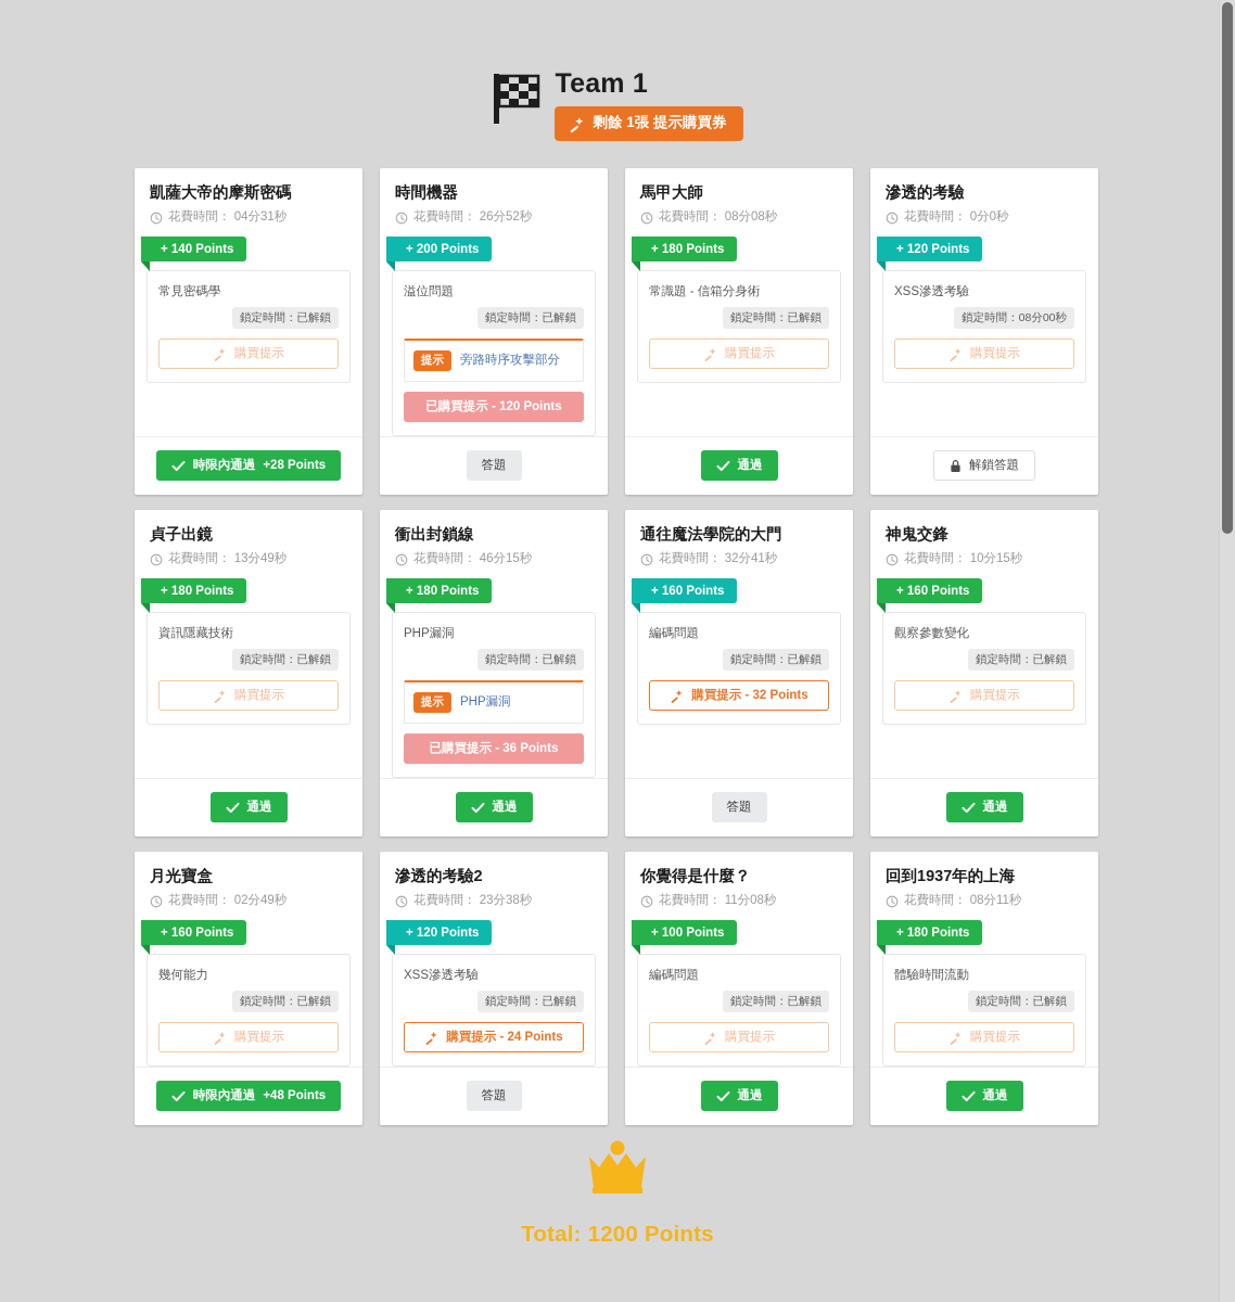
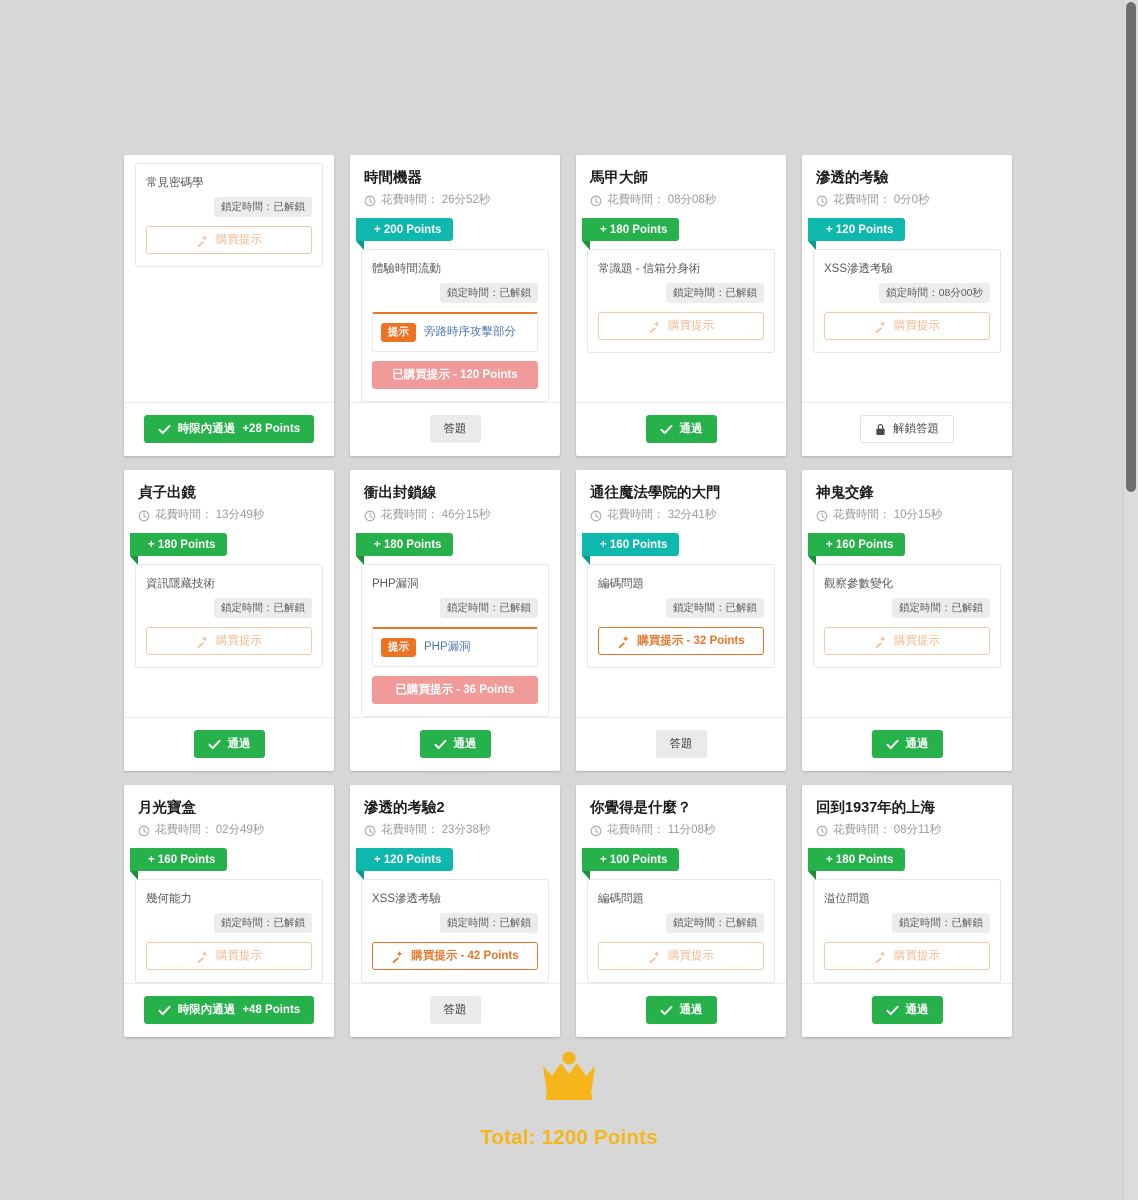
- Team 1
- 剩餘 1張 提示購買券
- 凱薩大帝的摩斯密碼
- 花費時間： 04分31秒
- + 140 Points
  常見密碼學
  鎖定時間：已解鎖
  購買提示
  時限內通過
  +28 Points
  時間機器
  花費時間： 26分52秒
  + 200 Points
- 溢位問題
+ 體驗時間流動
  鎖定時間：已解鎖
  提示
  旁路時序攻擊部分
  已購買提示 - 120 Points
  答題
  馬甲大師
  花費時間： 08分08秒
  + 180 Points
  常識題 - 信箱分身術
  鎖定時間：已解鎖
  購買提示
  通過
  滲透的考驗
  花費時間： 0分0秒
  + 120 Points
  XSS滲透考驗
  鎖定時間：08分00秒
  購買提示
  解鎖答題
  貞子出鏡
  花費時間： 13分49秒
  + 180 Points
  資訊隱藏技術
  鎖定時間：已解鎖
  購買提示
  通過
  衝出封鎖線
  花費時間： 46分15秒
  + 180 Points
  PHP漏洞
  鎖定時間：已解鎖
  提示
  PHP漏洞
  已購買提示 - 36 Points
  通過
  通往魔法學院的大門
  花費時間： 32分41秒
  + 160 Points
  編碼問題
  鎖定時間：已解鎖
  購買提示 - 32 Points
  答題
  神鬼交鋒
  花費時間： 10分15秒
  + 160 Points
  觀察參數變化
  鎖定時間：已解鎖
  購買提示
  通過
  月光寶盒
  花費時間： 02分49秒
  + 160 Points
  幾何能力
  鎖定時間：已解鎖
  購買提示
  時限內通過
  +48 Points
  滲透的考驗2
  花費時間： 23分38秒
  + 120 Points
  XSS滲透考驗
  鎖定時間：已解鎖
- 購買提示 - 24 Points
+ 購買提示 - 42 Points
  答題
  你覺得是什麼？
  花費時間： 11分08秒
  + 100 Points
  編碼問題
  鎖定時間：已解鎖
  購買提示
  通過
  回到1937年的上海
  花費時間： 08分11秒
  + 180 Points
- 體驗時間流動
+ 溢位問題
  鎖定時間：已解鎖
  購買提示
  通過
  Total: 1200 Points
